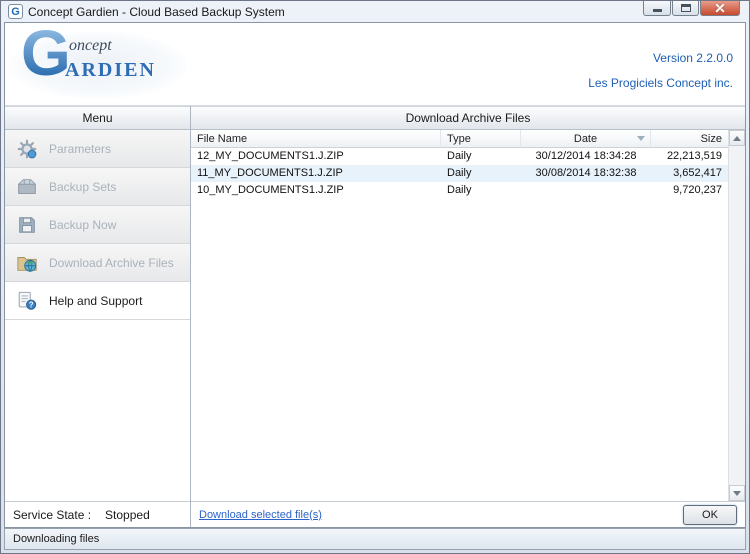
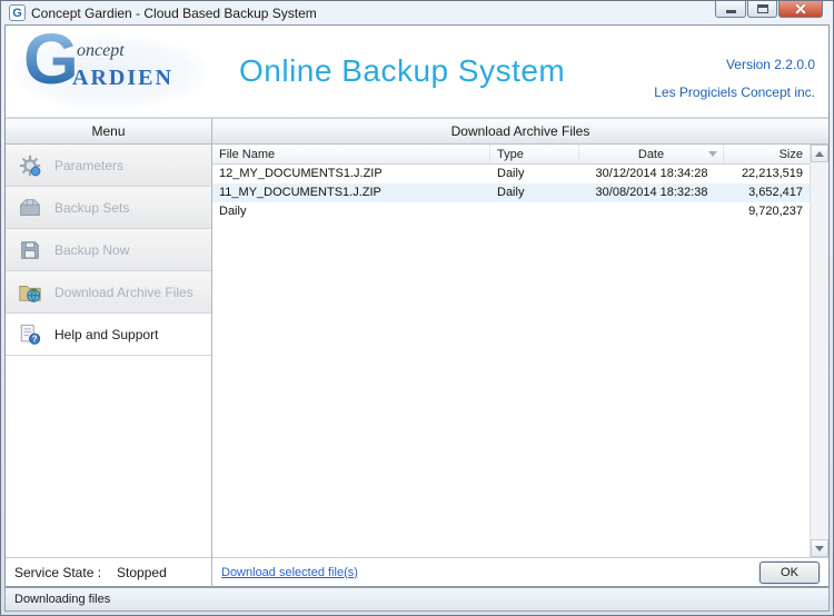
  G
  Concept Gardien - Cloud Based Backup System
  G
  oncept
  ARDIEN
+ Online Backup System
  Version 2.2.0.0
  Les Progiciels Concept inc.
  Menu
  Parameters
  Backup Sets
  Backup Now
  Download Archive Files
  ?
  Help and Support
  Service State :
  Stopped
  Download Archive Files
  File Name
  Type
  Date
  Size
  12_MY_DOCUMENTS1.J.ZIP
  Daily
  30/12/2014 18:34:28
  22,213,519
  11_MY_DOCUMENTS1.J.ZIP
  Daily
  30/08/2014 18:32:38
  3,652,417
- 10_MY_DOCUMENTS1.J.ZIP
  Daily
  9,720,237
  Download selected file(s)
  OK
  Downloading files
